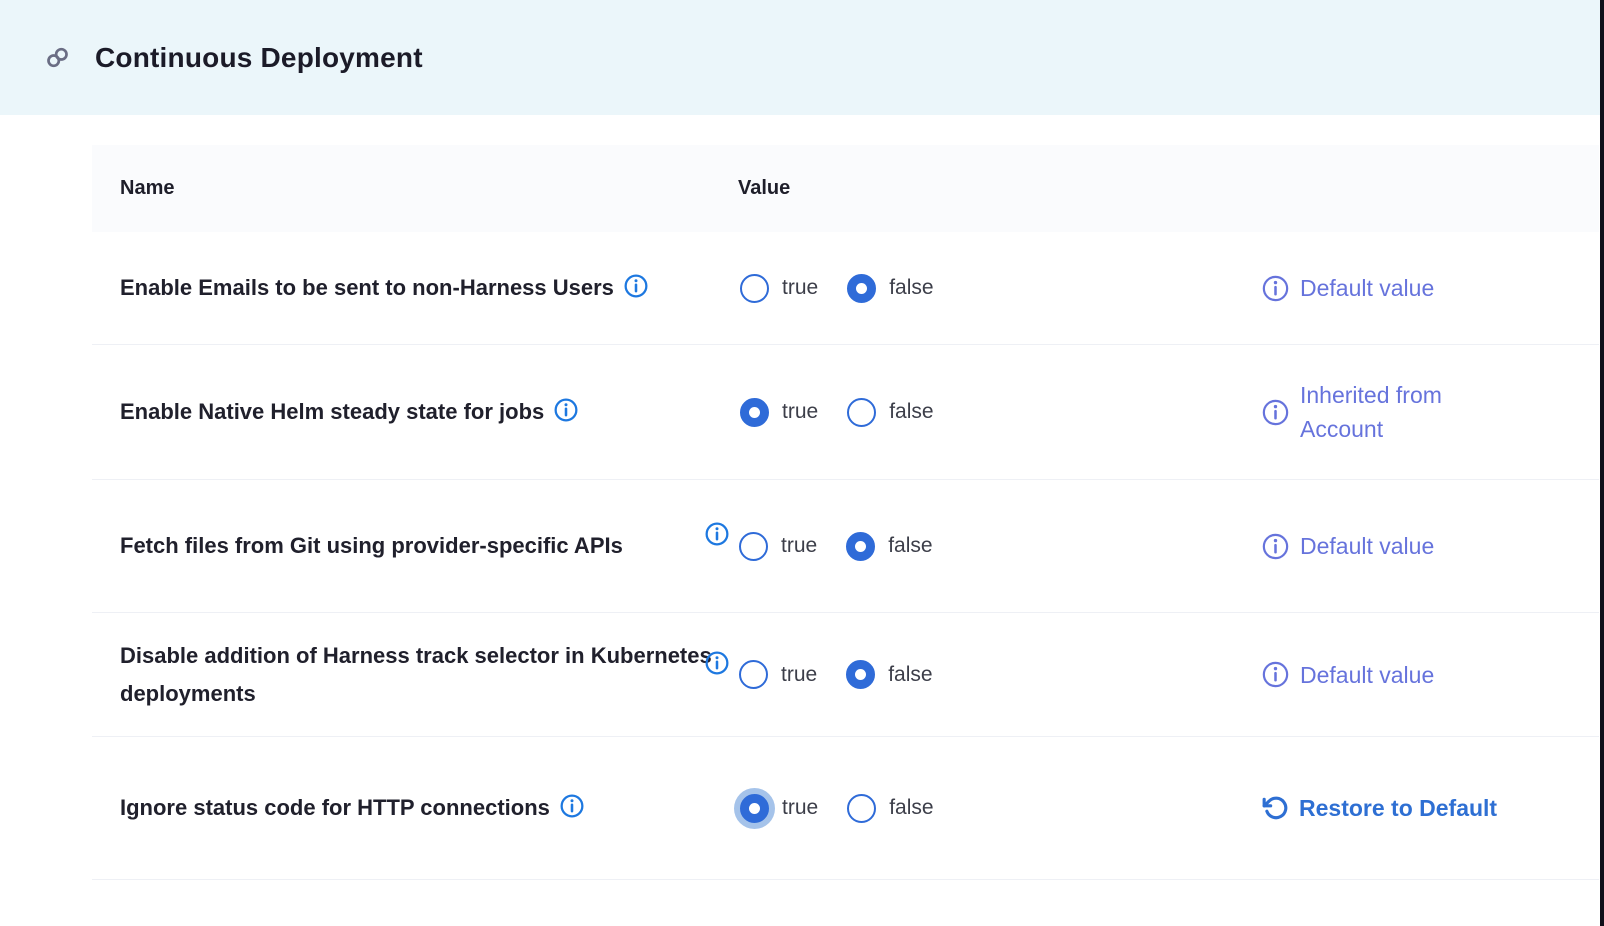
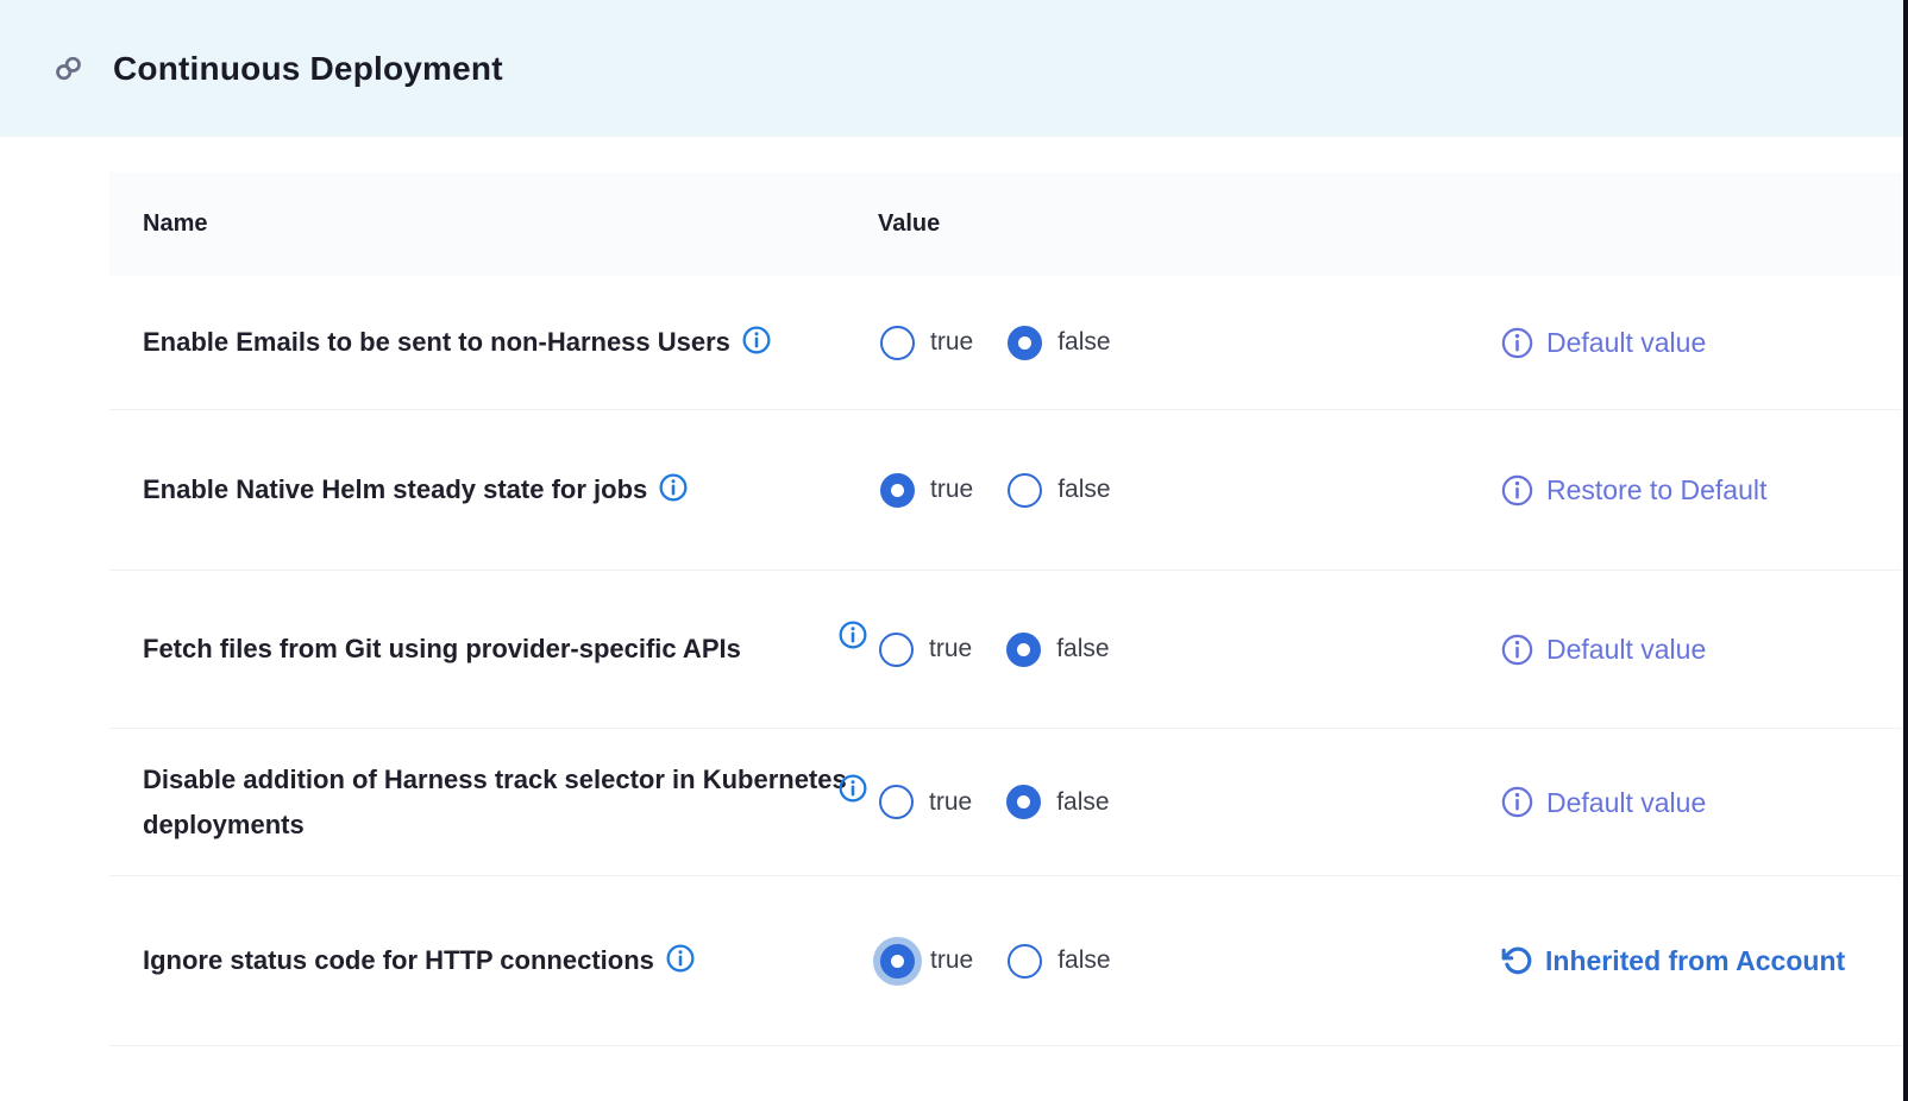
  Continuous Deployment
  Name
  Value
  Enable Emails to be sent to non-Harness Users
  true
  false
  Default value
  Enable Native Helm steady state for jobs
  true
  false
- Inherited from Account
+ Restore to Default
  Fetch files from Git using provider-specific APIs
  true
  false
  Default value
  Disable addition of Harness track selector in Kubernetes deployments
  true
  false
  Default value
  Ignore status code for HTTP connections
  true
  false
- Restore to Default
+ Inherited from Account
